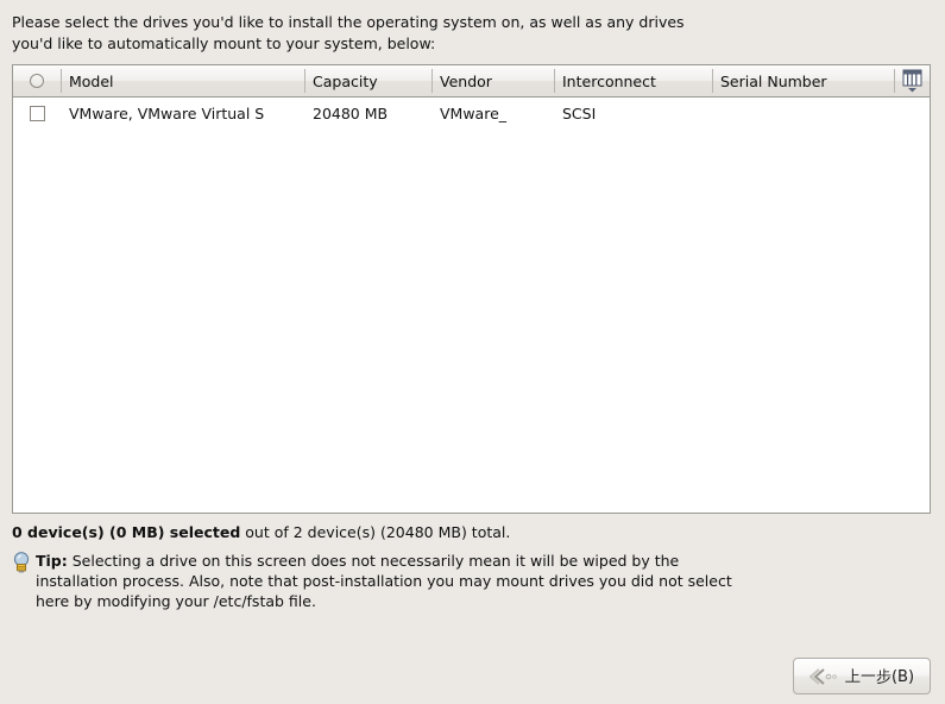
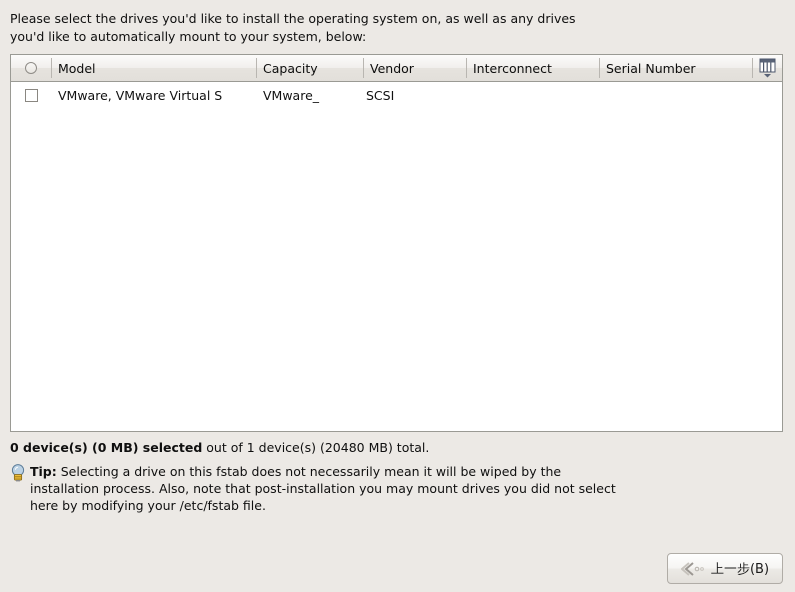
  Please select the drives you'd like to install the operating system on, as well as any drives
  you'd like to automatically mount to your system, below:
  Model
  Capacity
  Vendor
  Interconnect
  Serial Number
  VMware, VMware Virtual S
- 20480 MB
  VMware_
  SCSI
- 0 device(s) (0 MB) selected out of 2 device(s) (20480 MB) total.
+ 0 device(s) (0 MB) selected out of 1 device(s) (20480 MB) total.
- Tip: Selecting a drive on this screen does not necessarily mean it will be wiped by the installation process. Also, note that post-installation you may mount drives you did not select here by modifying your /etc/fstab file.
+ Tip: Selecting a drive on this fstab does not necessarily mean it will be wiped by the installation process. Also, note that post-installation you may mount drives you did not select here by modifying your /etc/fstab file.
  上一步(B)
